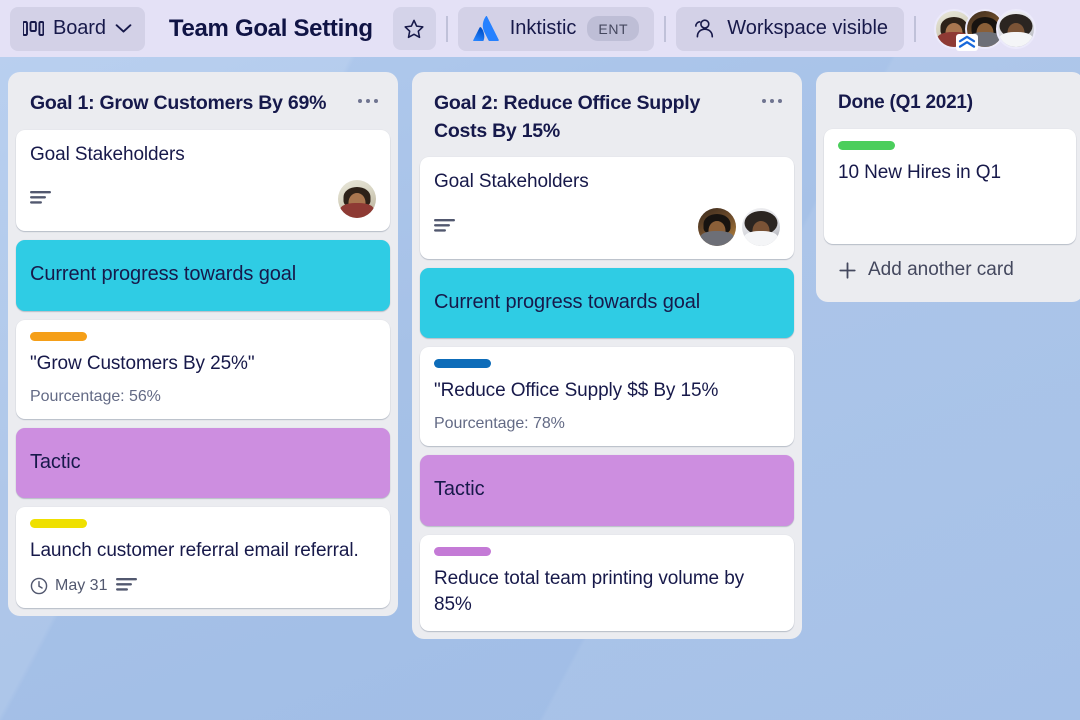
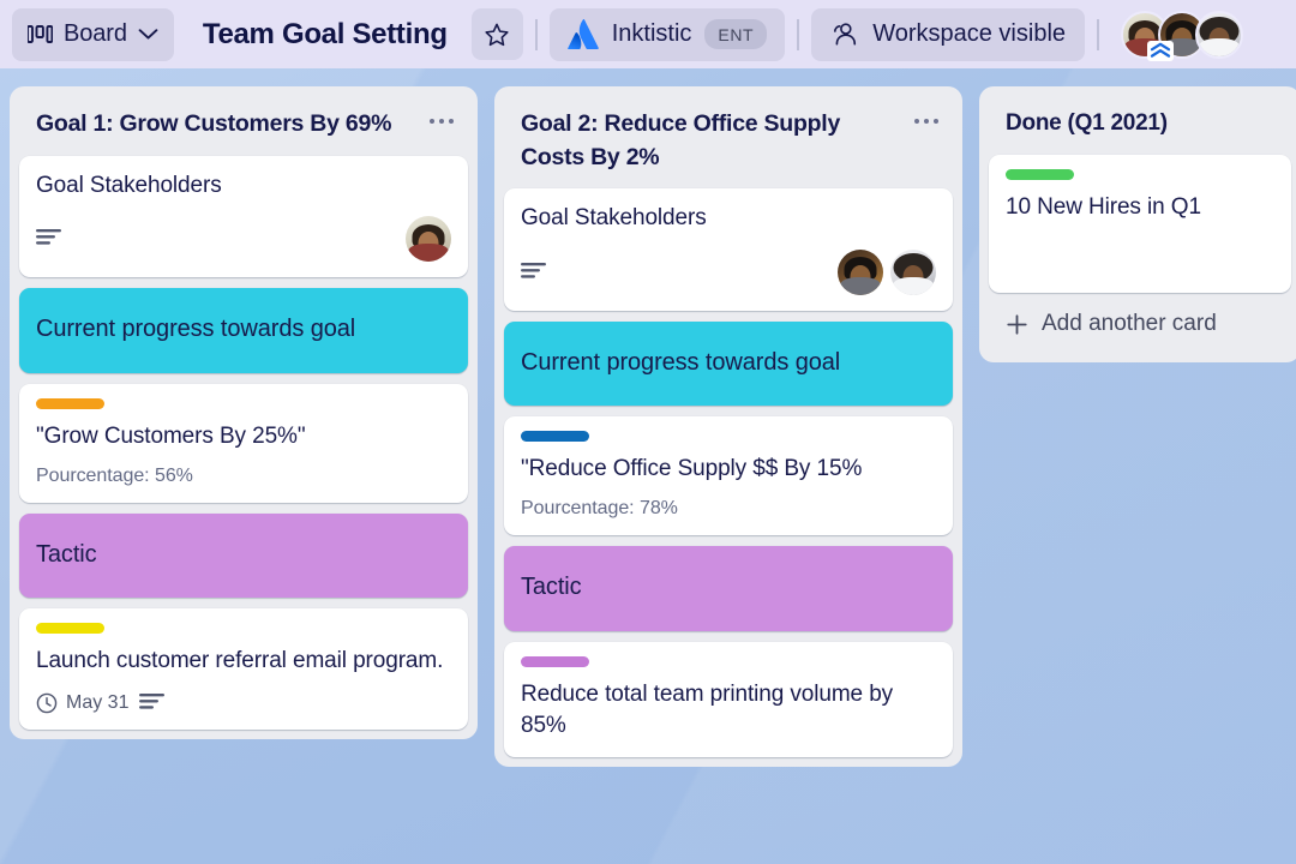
  Board
  Team Goal Setting
  Inktistic
  ENT
  Workspace visible
  Goal 1: Grow Customers By 69%
  Goal Stakeholders
  Current progress towards goal
  "Grow Customers By 25%"
  Pourcentage: 56%
  Tactic
- Launch customer referral email referral.
+ Launch customer referral email program.
  May 31
- Goal 2: Reduce Office Supply Costs By 15%
+ Goal 2: Reduce Office Supply Costs By 2%
  Goal Stakeholders
  Current progress towards goal
  "Reduce Office Supply $$ By 15%
  Pourcentage: 78%
  Tactic
  Reduce total team printing volume by 85%
  Done (Q1 2021)
  10 New Hires in Q1
  Add another card
